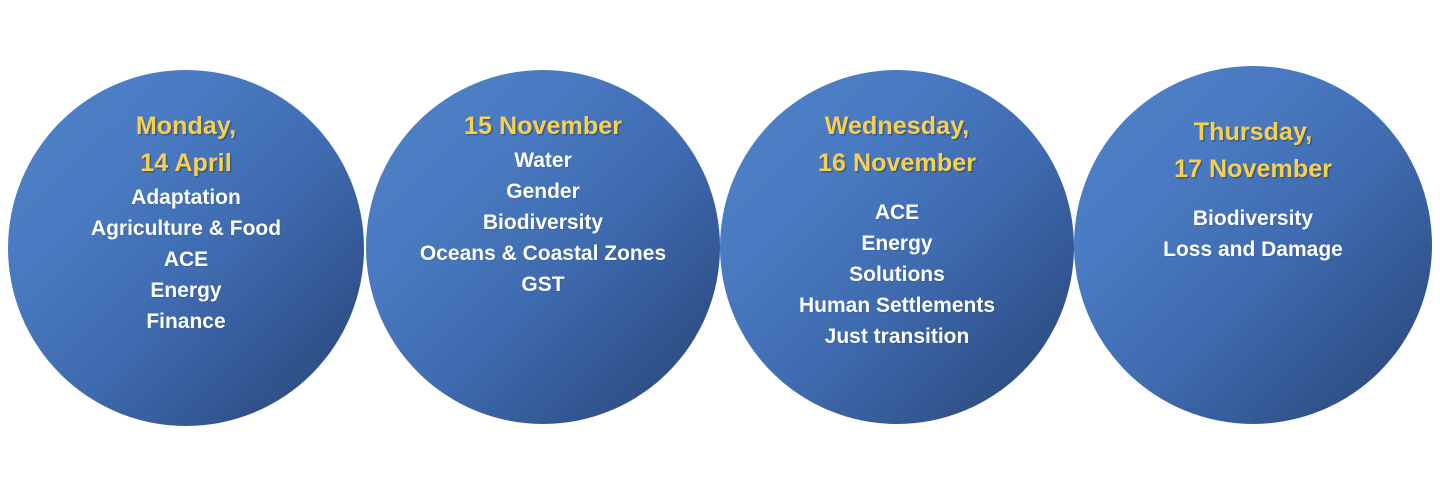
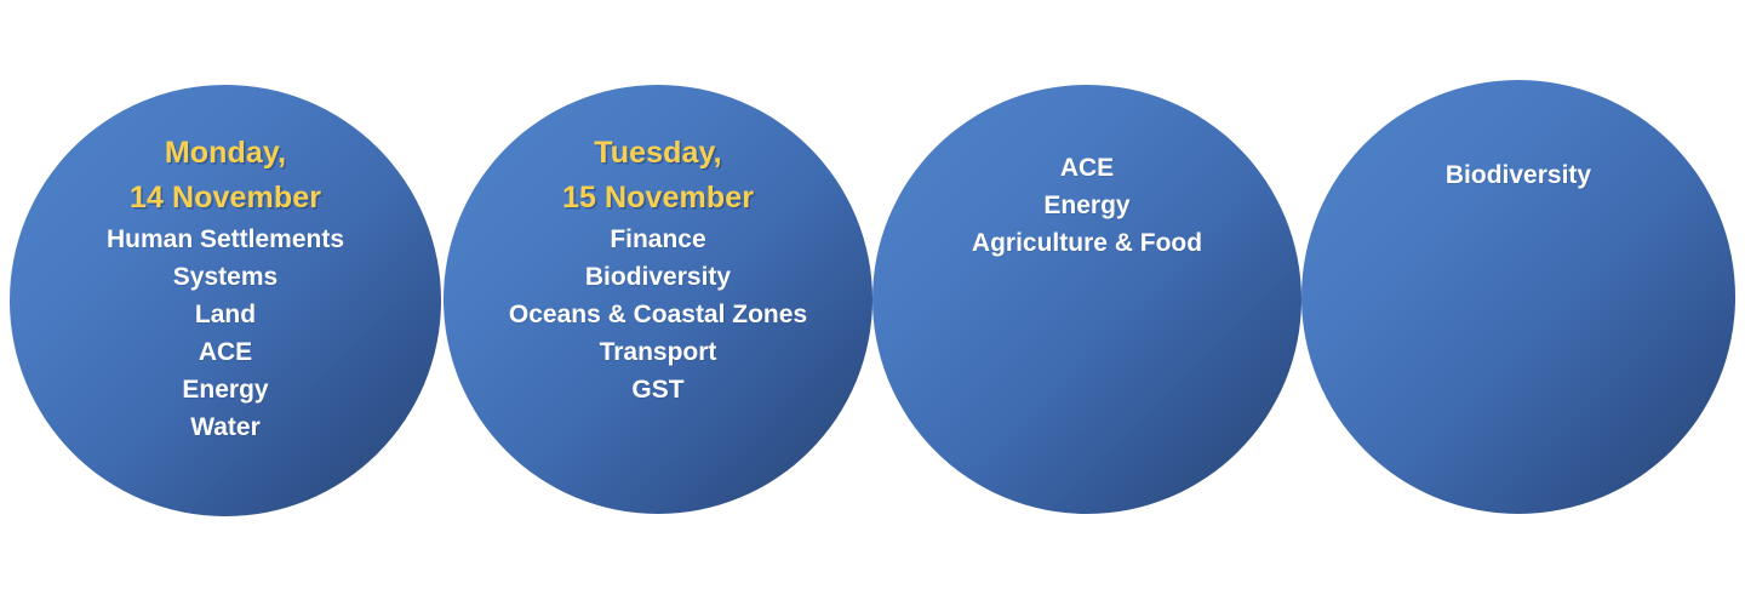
  Monday,
- 14 April
+ 14 November
- Adaptation
- Agriculture & Food
+ Human Settlements
+ Systems
+ Land
  ACE
  Energy
- Finance
+ Water
+ Tuesday,
  15 November
- Water
+ Finance
- Gender
  Biodiversity
  Oceans & Coastal Zones
+ Transport
  GST
- Wednesday,
- 16 November
  ACE
  Energy
- Solutions
- Human Settlements
+ Agriculture & Food
- Just transition
- Thursday,
- 17 November
  Biodiversity
- Loss and Damage
